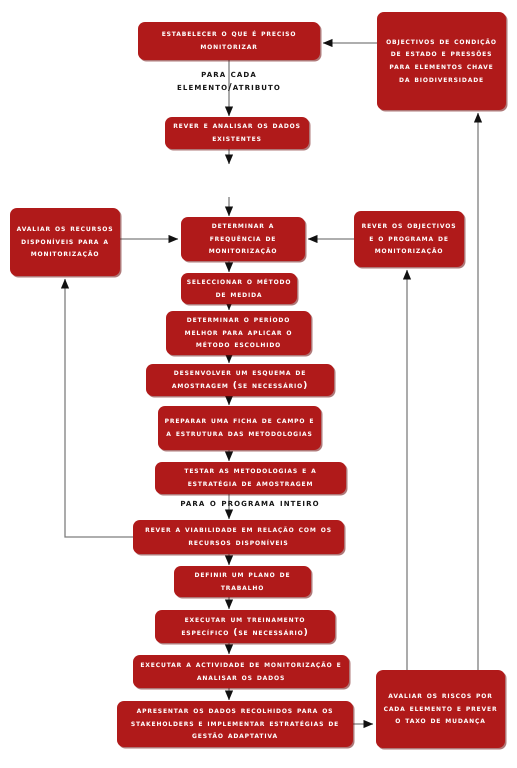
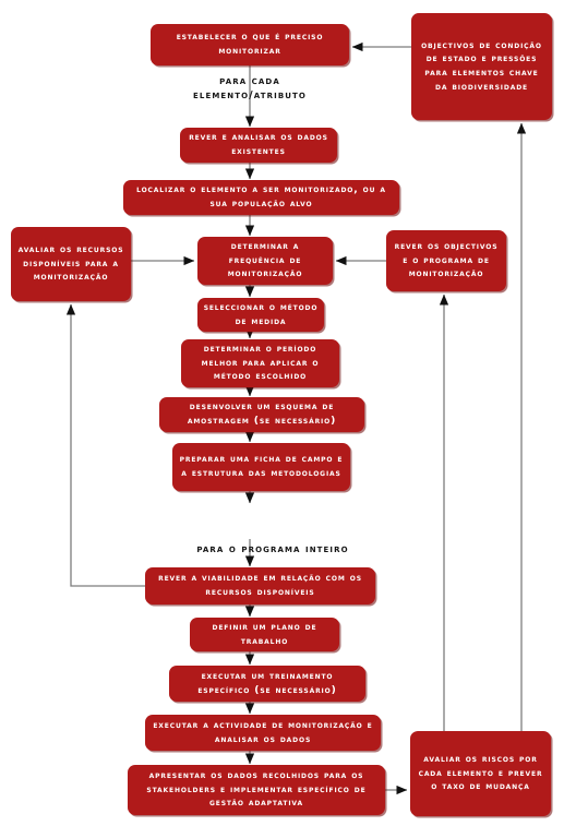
  estabelecer o que é preciso monitorizar
  objectivos de condição de estado e pressões para elementos chave da biodiversidade
  rever e analisar os dados existentes
+ localizar o elemento a ser monitorizado, ou a sua população alvo
  avaliar os recursos disponíveis para a monitorização
  determinar a frequência de monitorização
  rever os objectivos e o programa de monitorização
  seleccionar o método de medida
  determinar o período melhor para aplicar o método escolhido
  desenvolver um esquema de amostragem (se necessário)
  preparar uma ficha de campo e a estrutura das metodologias
- testar as metodologias e a estratégia de amostragem
  rever a viabilidade em relação com os recursos disponíveis
  definir um plano de trabalho
  executar um treinamento específico (se necessário)
  executar a actividade de monitorização e analisar os dados
- apresentar os dados recolhidos para os stakeholders e implementar estratégias de gestão adaptativa
+ apresentar os dados recolhidos para os stakeholders e implementar específico de gestão adaptativa
  avaliar os riscos por cada elemento e prever o taxo de mudança
  para cada elemento/atributo
  para o programa inteiro
